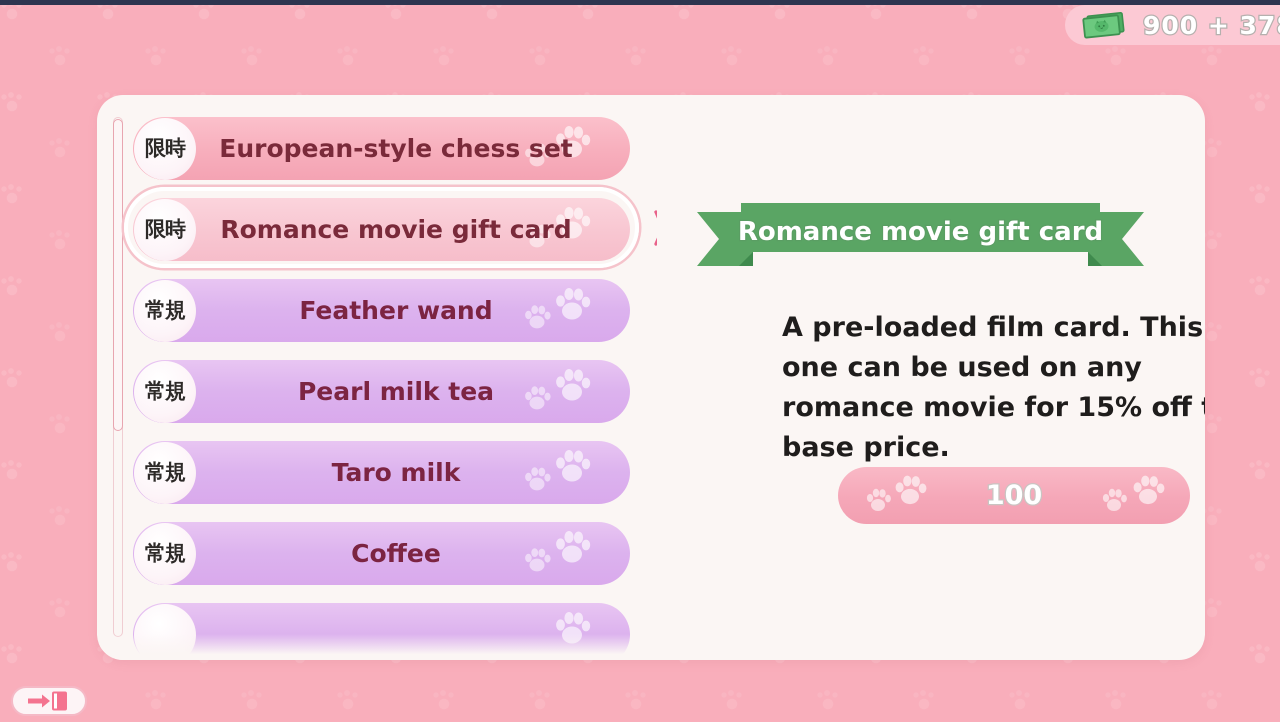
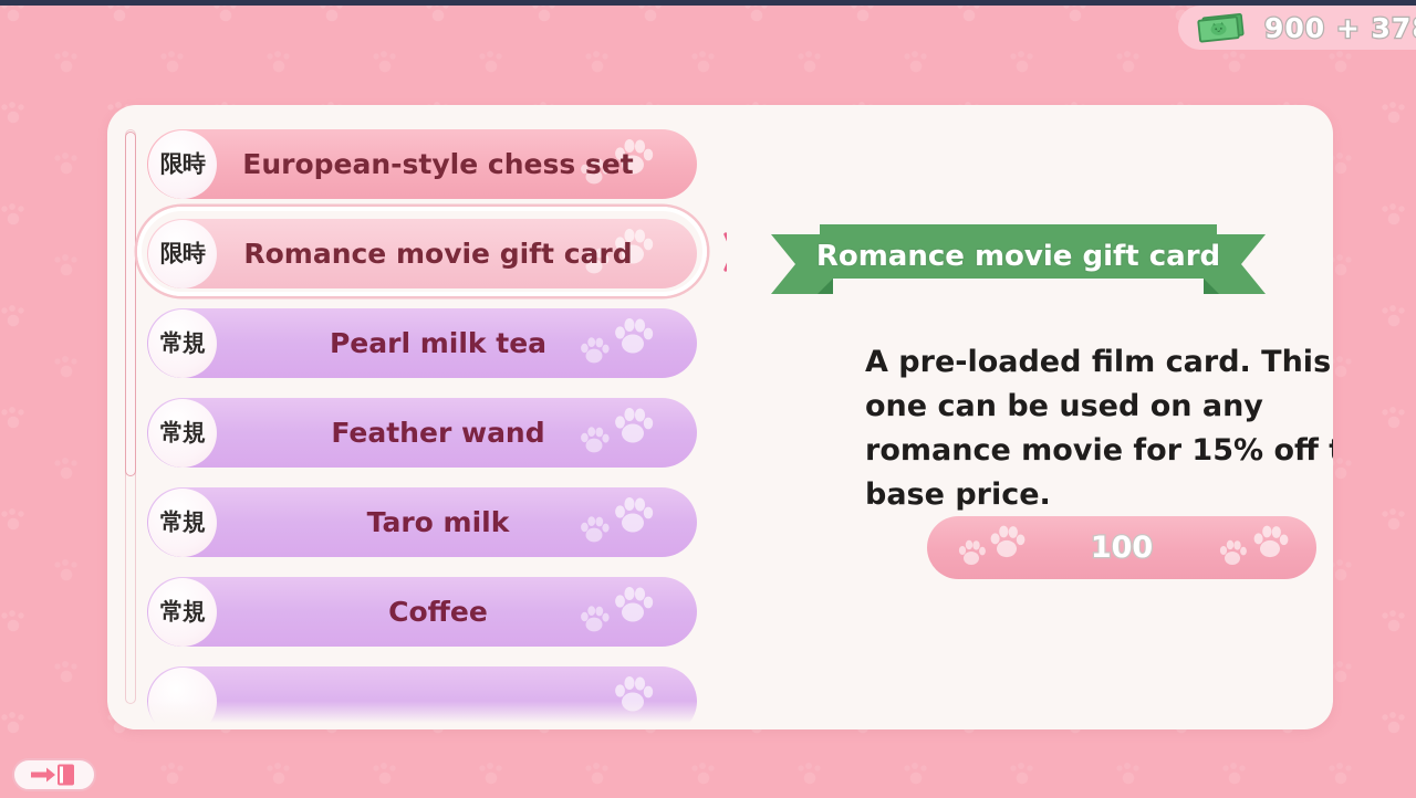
  900 + 37
  限時
  European-style chess set
  限時
  Romance movie gift card
  常規
- Feather wand
+ Pearl milk tea
  常規
- Pearl milk tea
+ Feather wand
  常規
  Taro milk
  常規
  Coffee
  Romance movie gift card
  A pre-loaded film card. This one can be used on any romance movie for 15% off base price.
  100
